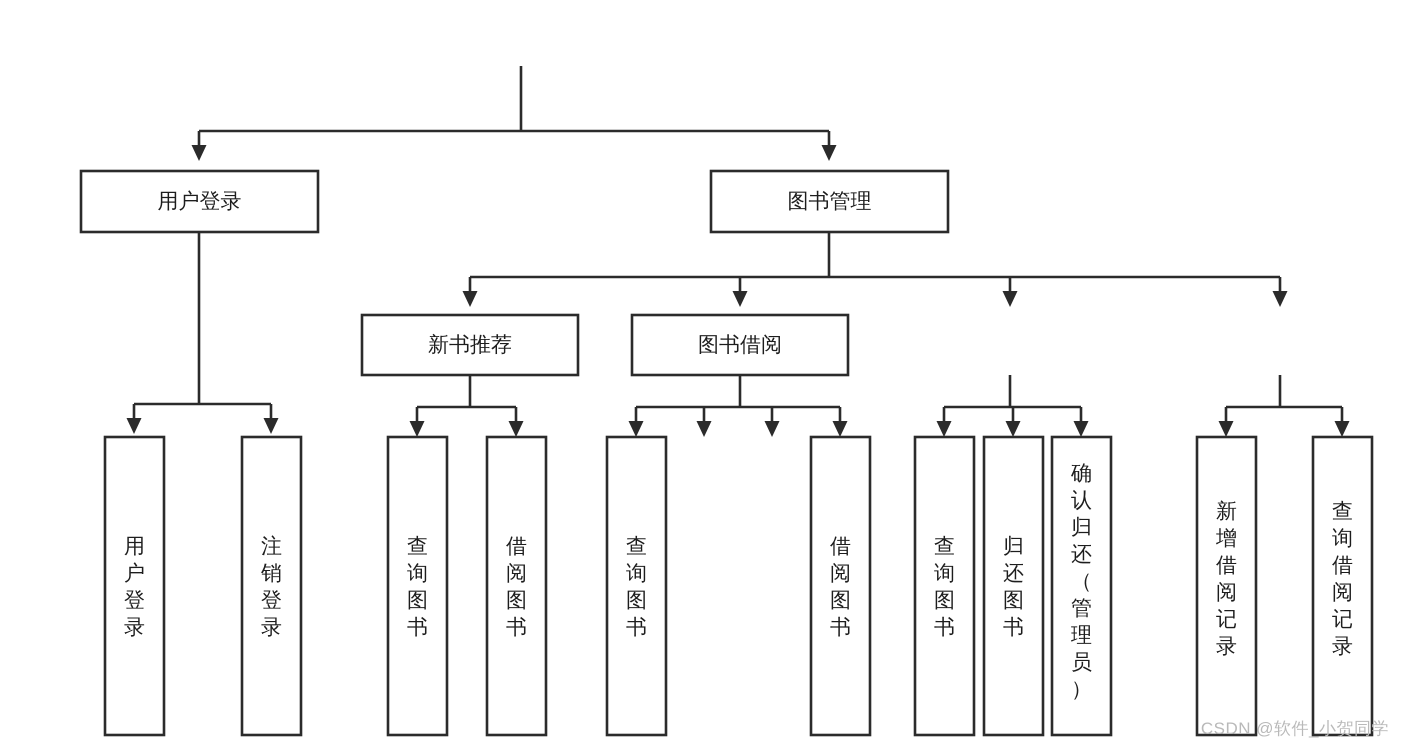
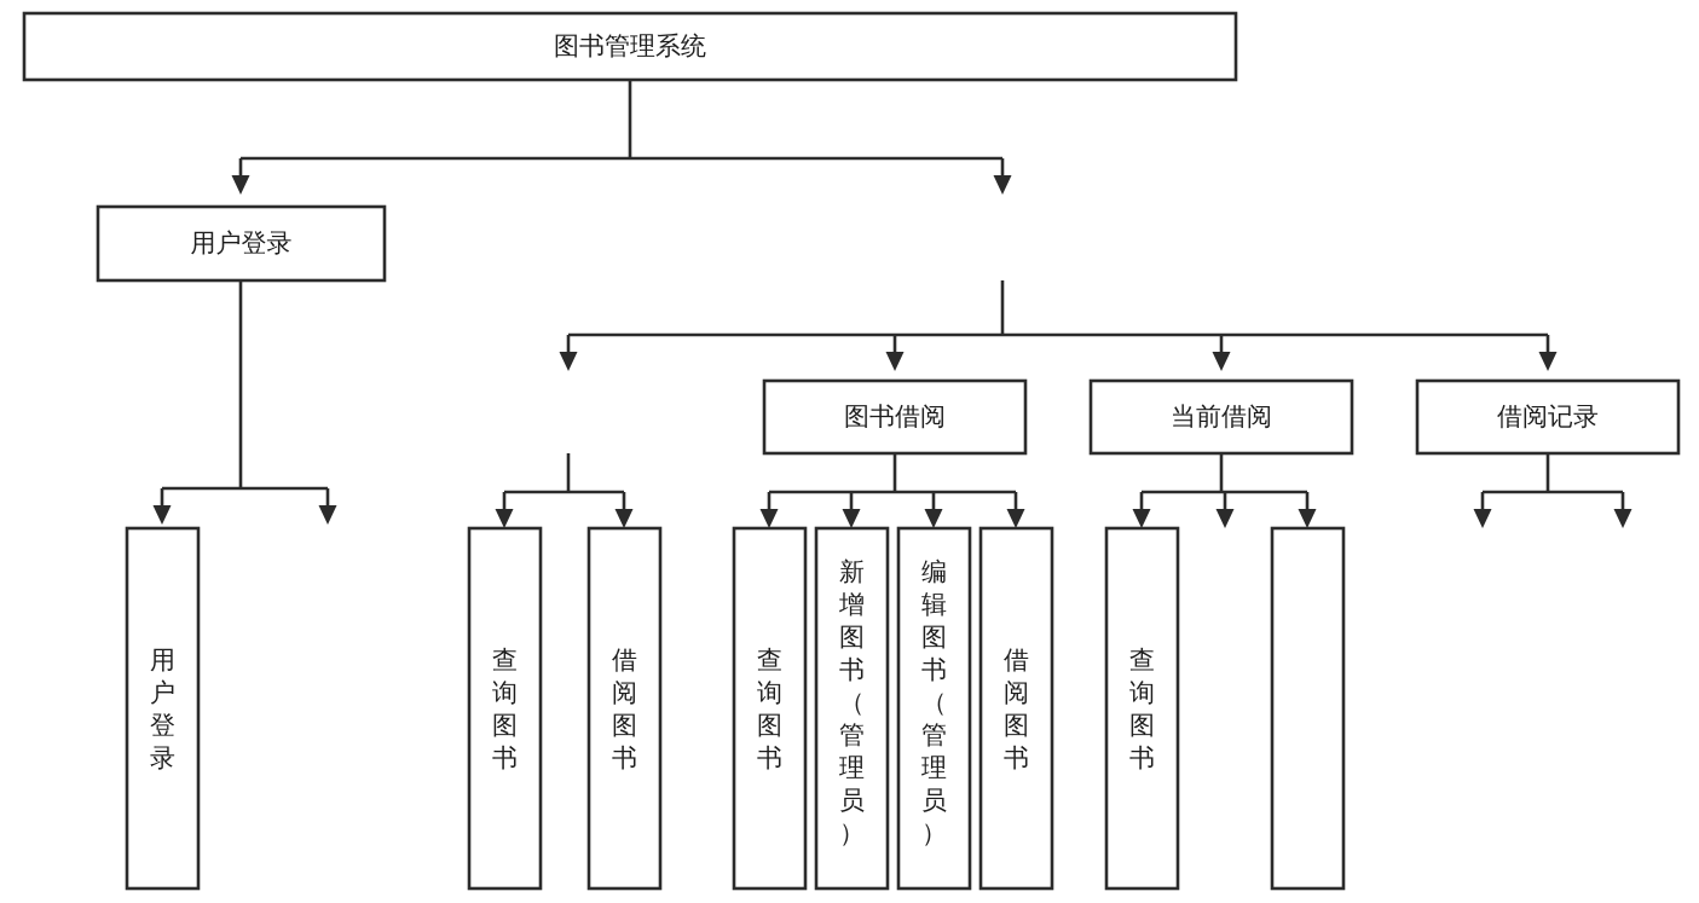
+ 图书管理系统
  用户登录
- 图书管理
- 新书推荐
  图书借阅
+ 当前借阅
+ 借阅记录
  用户登录
- 注销登录
  查询图书
  借阅图书
  查询图书
+ 新增图书（管理员）
+ 编辑图书（管理员）
  借阅图书
  查询图书
- 归还图书
- 确认归还（管理员）
- 新增借阅记录
- 查询借阅记录
- CSDN @软件_小贺同学
